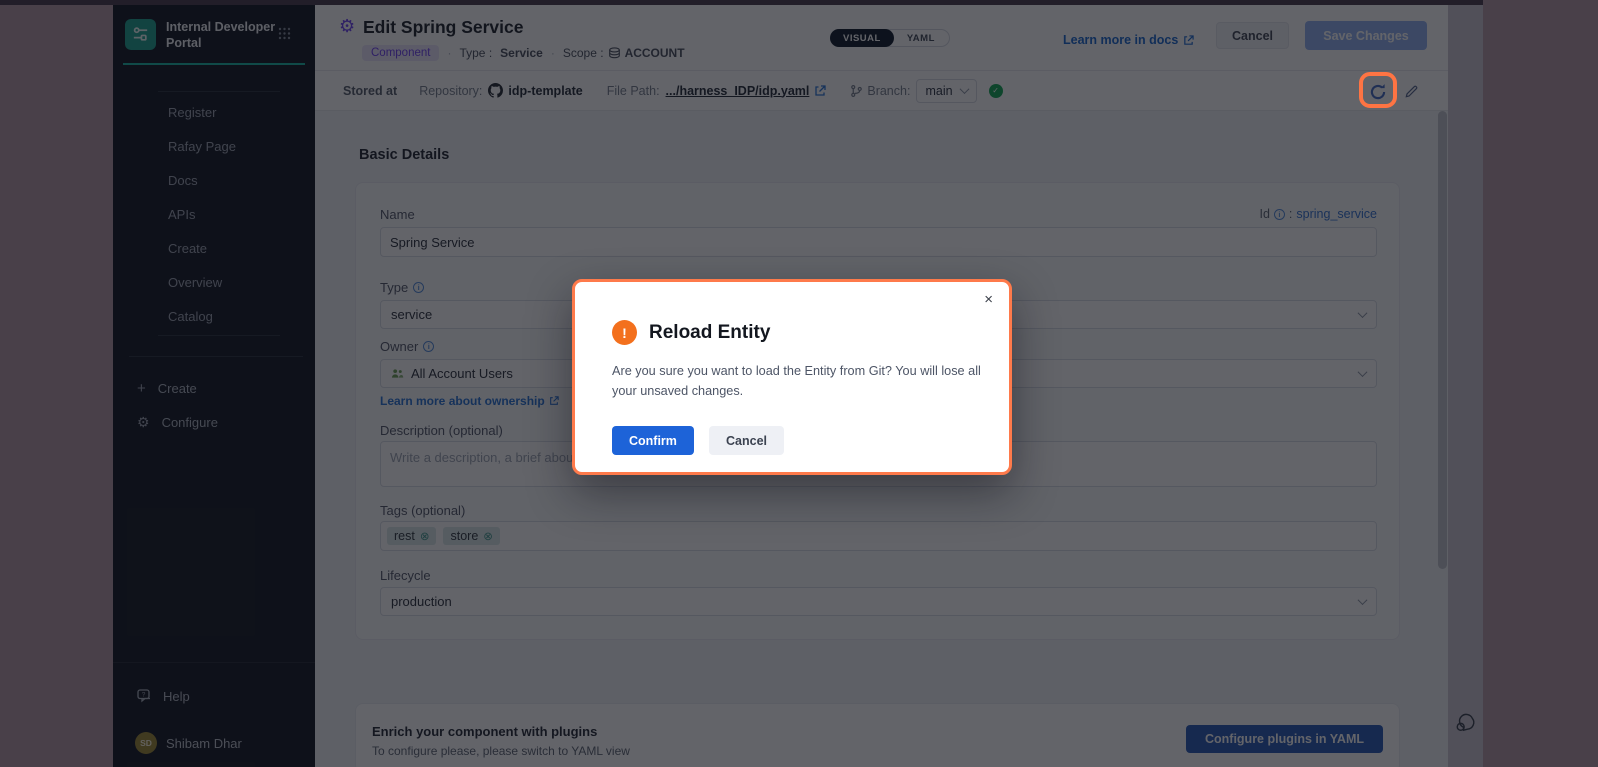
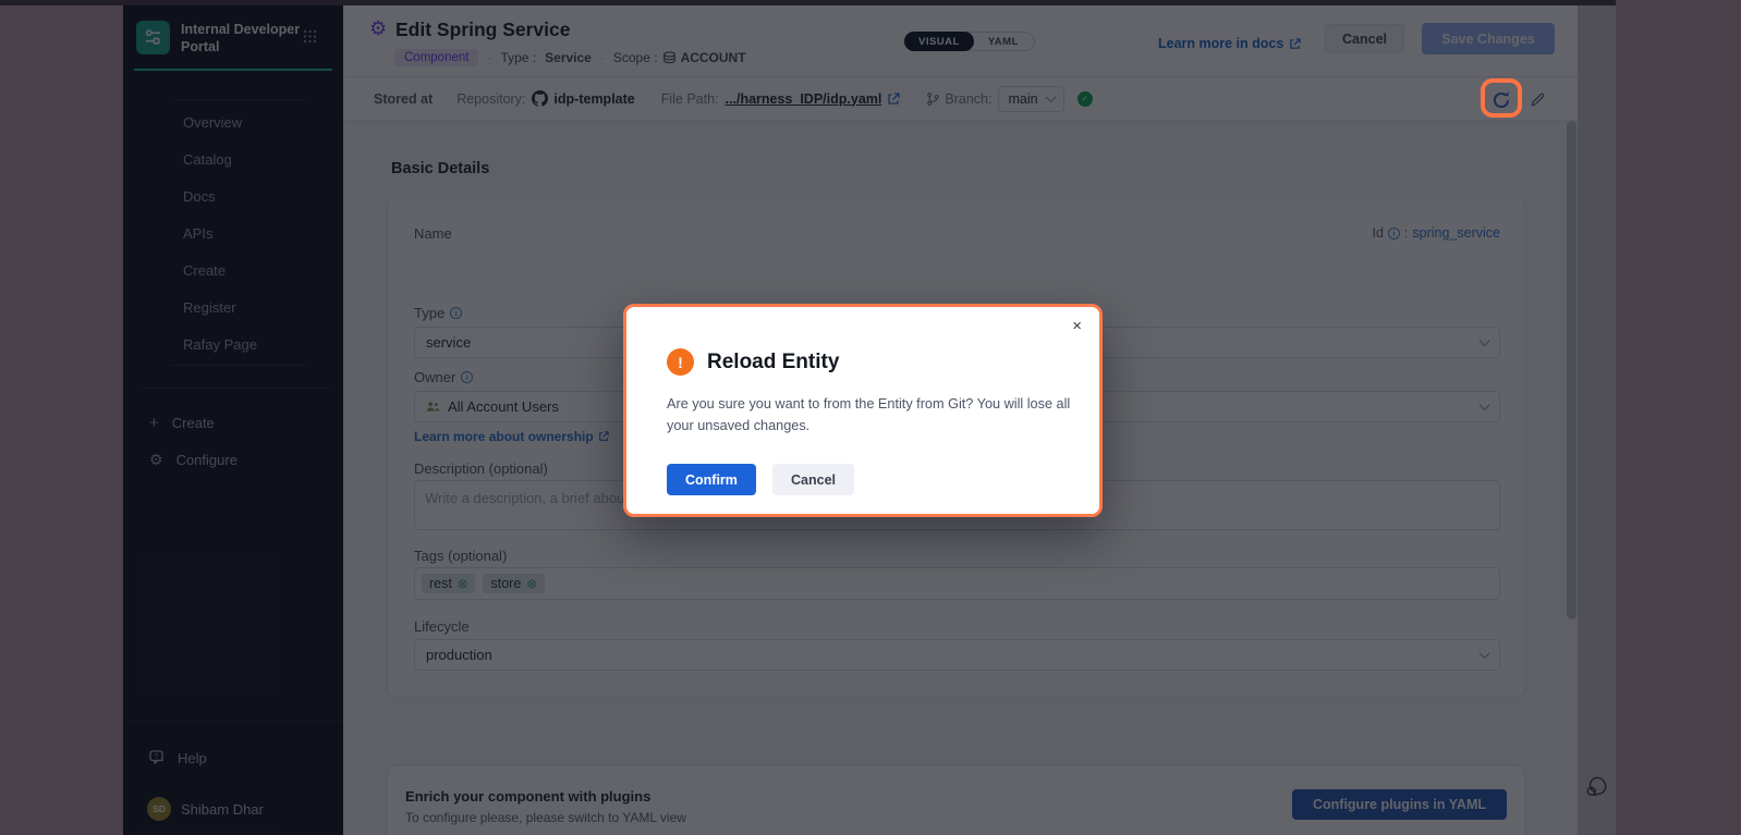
  Internal Developer Portal
- Register
+ Overview
- Rafay Page
+ Catalog
  Docs
  APIs
  Create
- Overview
+ Register
- Catalog
+ Rafay Page
  +
  Create
  ⚙
  Configure
  Help
  SD
  Shibam Dhar
  ⚙
  Edit Spring Service
  Component
  ·
  Type :
  Service
  Scope :
  ACCOUNT
  VISUAL
  YAML
  Learn more in docs
  Cancel
  Save Changes
  Stored at
  Repository:
  idp-template
  File Path:
  .../harness_IDP/idp.yaml
  Branch:
  main
  ✓
  Basic Details
  Name
  Id
  i
  :
  spring_service
- Spring Service
  Type
  i
  service
  Owner
  i
  All Account Users
  Learn more about ownership
  Description (optional)
  Write a description, a brief abou
  Tags (optional)
  rest
  ⊗
  store
  ⊗
  Lifecycle
  production
  Enrich your component with plugins
  To configure please, please switch to YAML view
  Configure plugins in YAML
  ×
  !
  Reload Entity
- Are you sure you want to load the Entity from Git? You will lose all your unsaved changes.
+ Are you sure you want to from the Entity from Git? You will lose all your unsaved changes.
  Confirm
  Cancel
